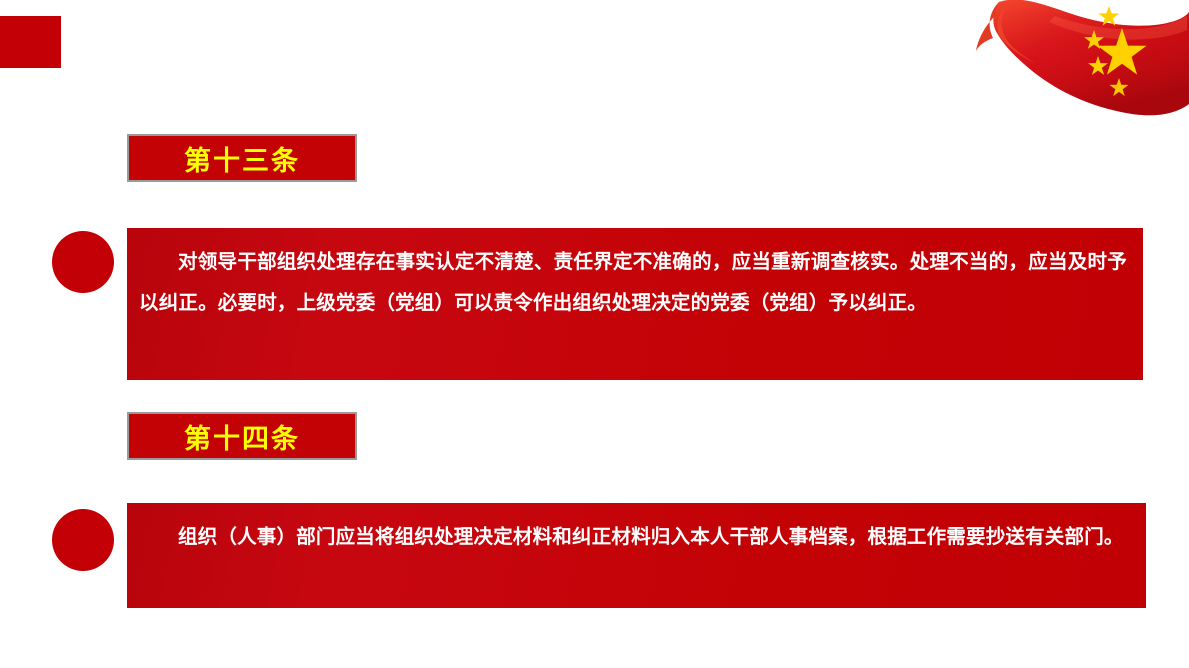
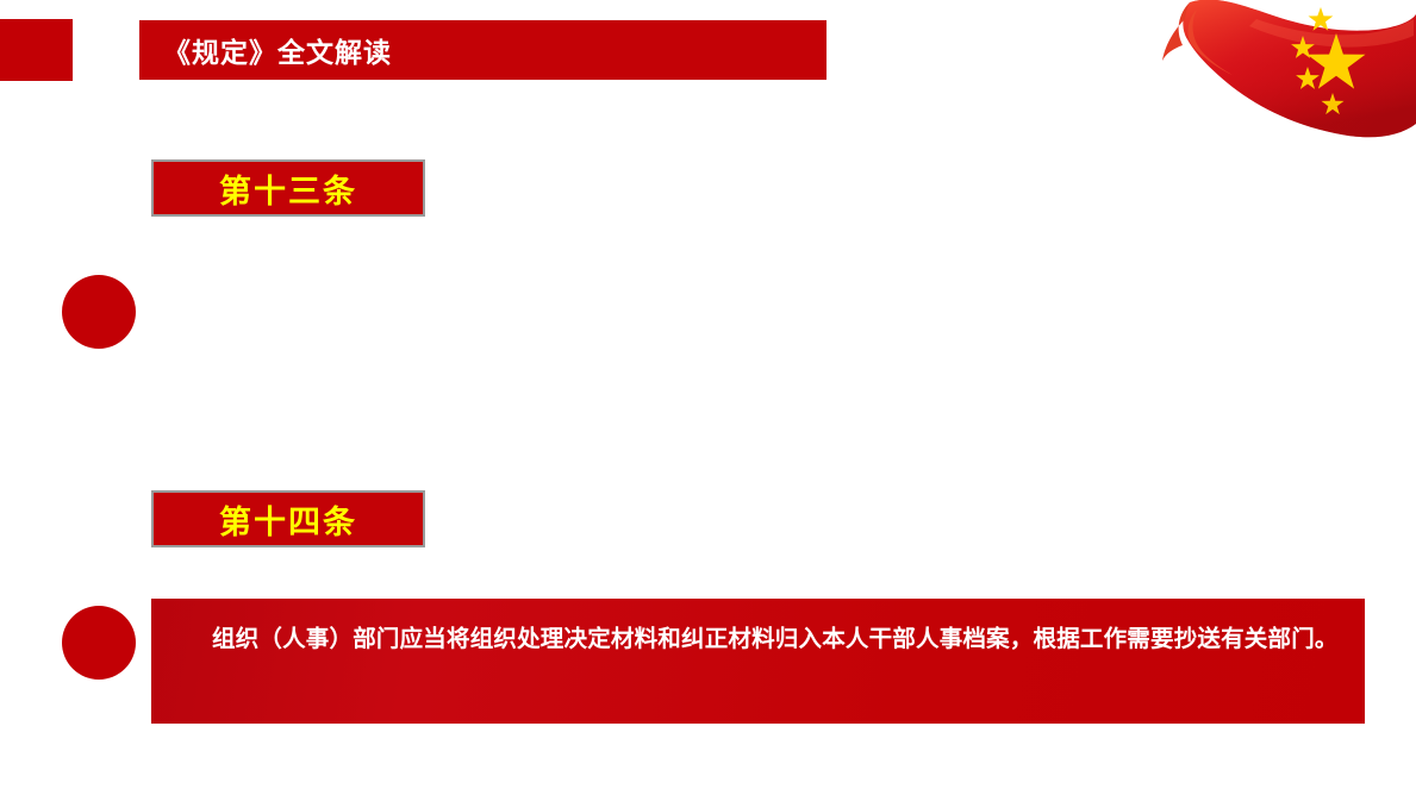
+ 《规定》全文解读
  第十三条
- 对领导干部组织处理存在事实认定不清楚、责任界定不准确的，应当重新调查核实。处理不当的，应当及时予以纠正。必要时，上级党委（党组）可以责令作出组织处理决定的党委（党组）予以纠正。
  第十四条
  组织（人事）部门应当将组织处理决定材料和纠正材料归入本人干部人事档案，根据工作需要抄送有关部门。
